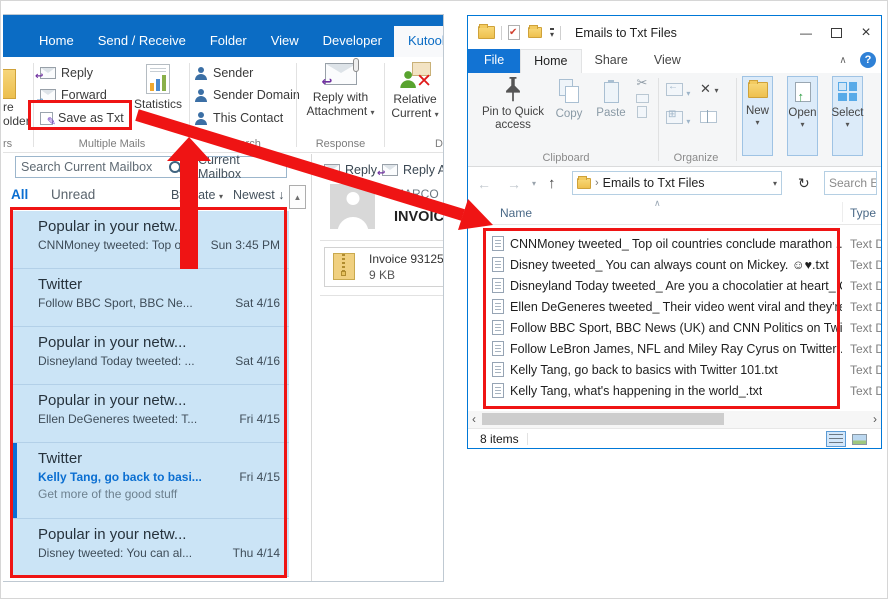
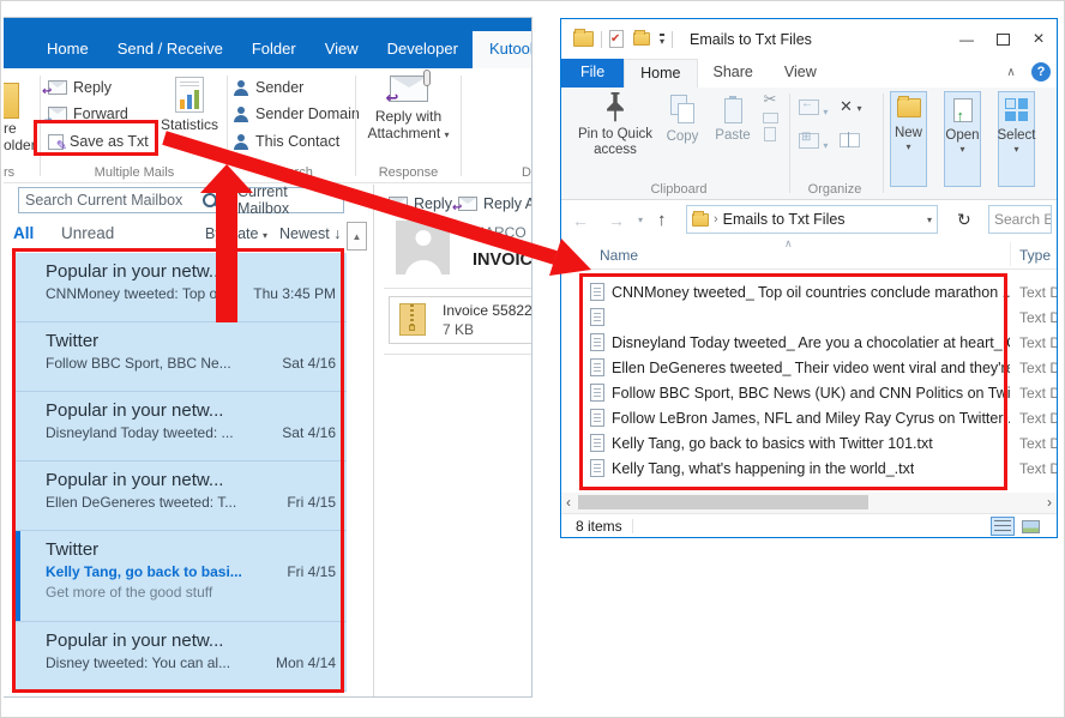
  Home
  Send / Receive
  Folder
  View
  Developer
  Kutoo
  re
  older
  rs
  ↩
  Reply
  →
  Forward
  Save as Txt
  Statistics
  Multiple Mails
  Sender
  Sender Domai
  This Contact
  ↩
  Reply with
  Attachment ▾
  Response
- ✕
- Relative
- Current ▾
  D
  Search Current Mailbox
  urrent Mailbox
  All
  Unread
  Bate ▾
  Newest ↓
  ▲
  Popular in your netw.
  CNNMoney tweeted: Top o
- Sun 3:45 PM
+ Thu 3:45 PM
  Twitter
  Follow BBC Sport, BBC Ne...
  Sat 4/16
  Popular in your netw...
  Disneyland Today tweeted: ...
  Sat 4/16
  Popular in your netw...
  Ellen DeGeneres tweeted: T...
  Fri 4/15
  Twitter
  Kelly Tang, go back to basi...
  Fri 4/15
  Get more of the good stuff
  Popular in your netw...
  Disney tweeted: You can al...
- Thu 4/14
+ Mon 4/14
  Reply
  ↩
  Reply A
  INVOIC
- Invoice 93125
+ Invoice 55822
- 9 KB
+ 7 KB
  ▾
  Emails to Txt Files
  —
  ×
  File
  Home
  Share
  View
  ∧
  ?
  Pin to Quick
  access
  Copy
  Paste
  ✂
  Clipboard
  ▾
  ▾
  ✕ ▾
  Organize
  New
  ▾
  Open
  ▾
  Select
  ▾
  ←
  →
  ▾
  ↑
  ›
  Emails to Txt Files
  ▾
  ↻
  Search E
  ∧
  Name
  Type
  CNNMoney tweeted_ Top oil countries conclude marathon ..
  Text D
- Disney tweeted_ You can always count on Mickey. ☺♥.txt
  Text D
  Disneyland Today tweeted_ Are you a chocolatier at heart_
  Text D
  Ellen DeGeneres tweeted_ Their video went viral and they'r
  Text D
  Follow BBC Sport, BBC News (UK) and CNN Politics on Twi
  Text D
  Follow LeBron James, NFL and Miley Ray Cyrus on Twitter!.
  Text D
  Kelly Tang, go back to basics with Twitter 101.txt
  Text D
  Kelly Tang, what's happening in the world_.txt
  Text D
  ‹
  ›
  8 items
